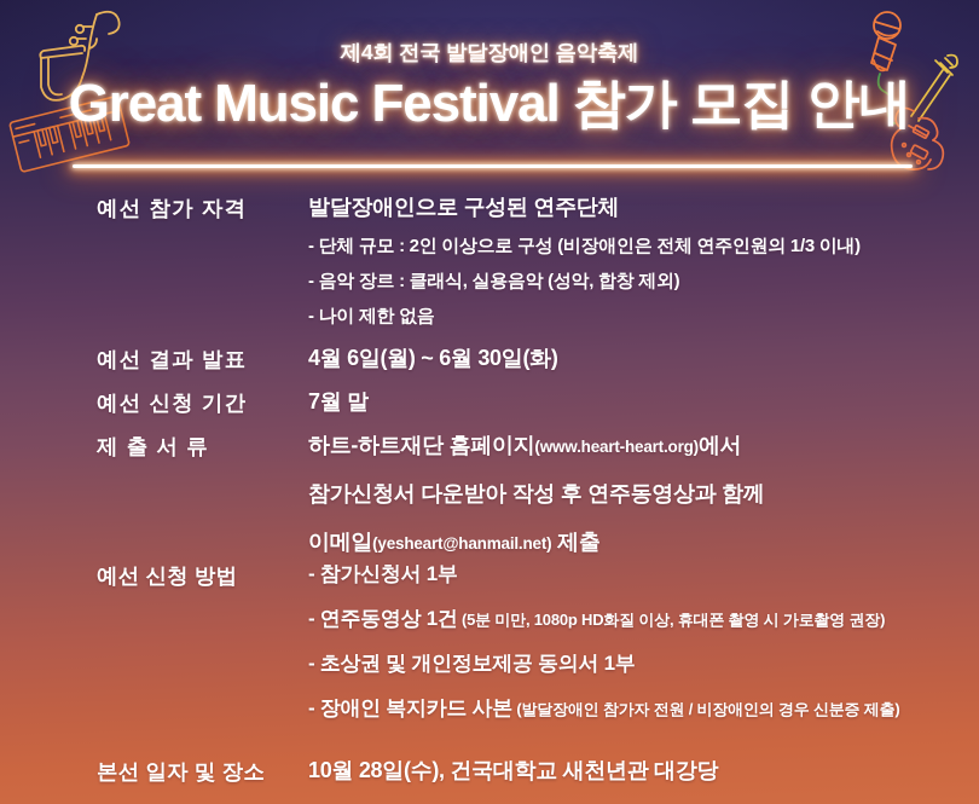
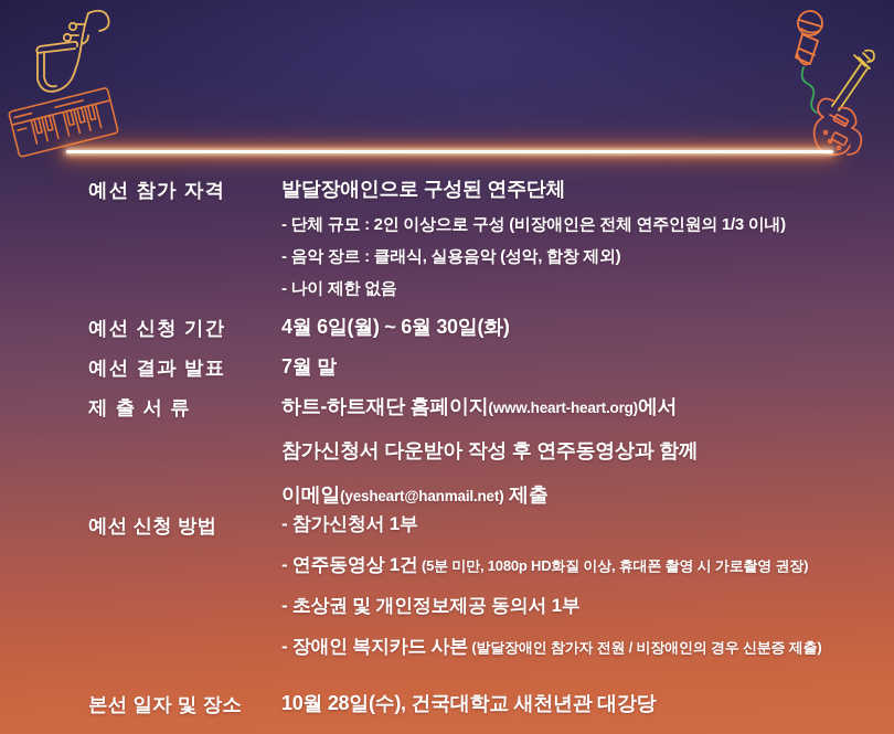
- 제4회 전국 발달장애인 음악축제
- Great Music Festival 참가 모집 안내
  예선 참가 자격
  발달장애인으로 구성된 연주단체
  - 단체 규모 : 2인 이상으로 구성 (비장애인은 전체 연주인원의 1/3 이내)
  - 음악 장르 : 클래식, 실용음악 (성악, 합창 제외)
  - 나이 제한 없음
- 예선 결과 발표
+ 예선 신청 기간
  4월 6일(월) ~ 6월 30일(화)
- 예선 신청 기간
+ 예선 결과 발표
  7월 말
  제 출 서 류
  하트-하트재단 홈페이지(www.heart-heart.org)에서
  참가신청서 다운받아 작성 후 연주동영상과 함께
  이메일(yesheart@hanmail.net) 제출
  예선 신청 방법
  - 참가신청서 1부
  - 연주동영상 1건 (5분 미만, 1080p HD화질 이상, 휴대폰 촬영 시 가로촬영 권장)
  - 초상권 및 개인정보제공 동의서 1부
  - 장애인 복지카드 사본 (발달장애인 참가자 전원 / 비장애인의 경우 신분증 제출)
  본선 일자 및 장소
  10월 28일(수), 건국대학교 새천년관 대강당
